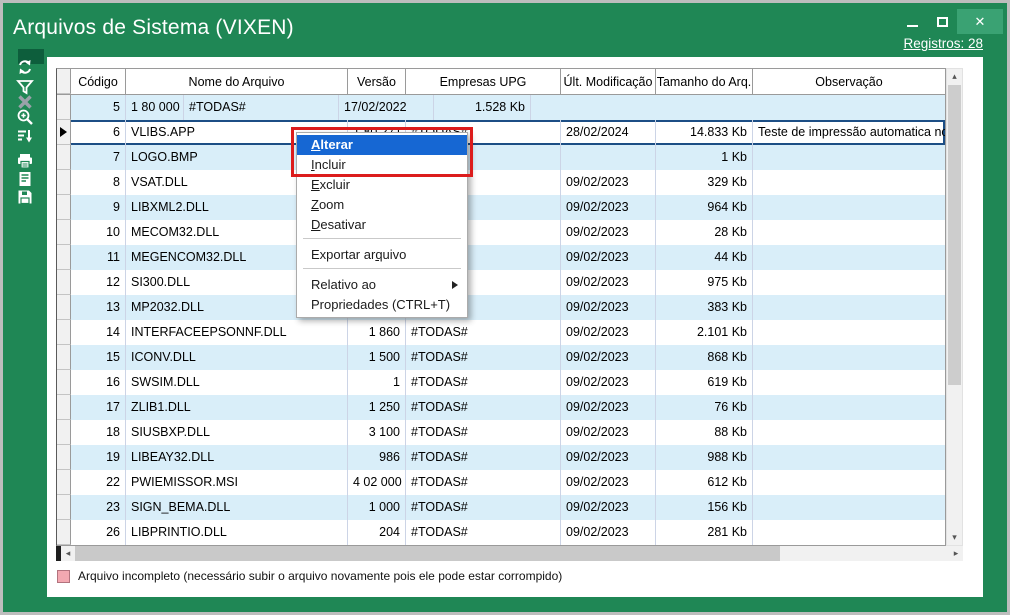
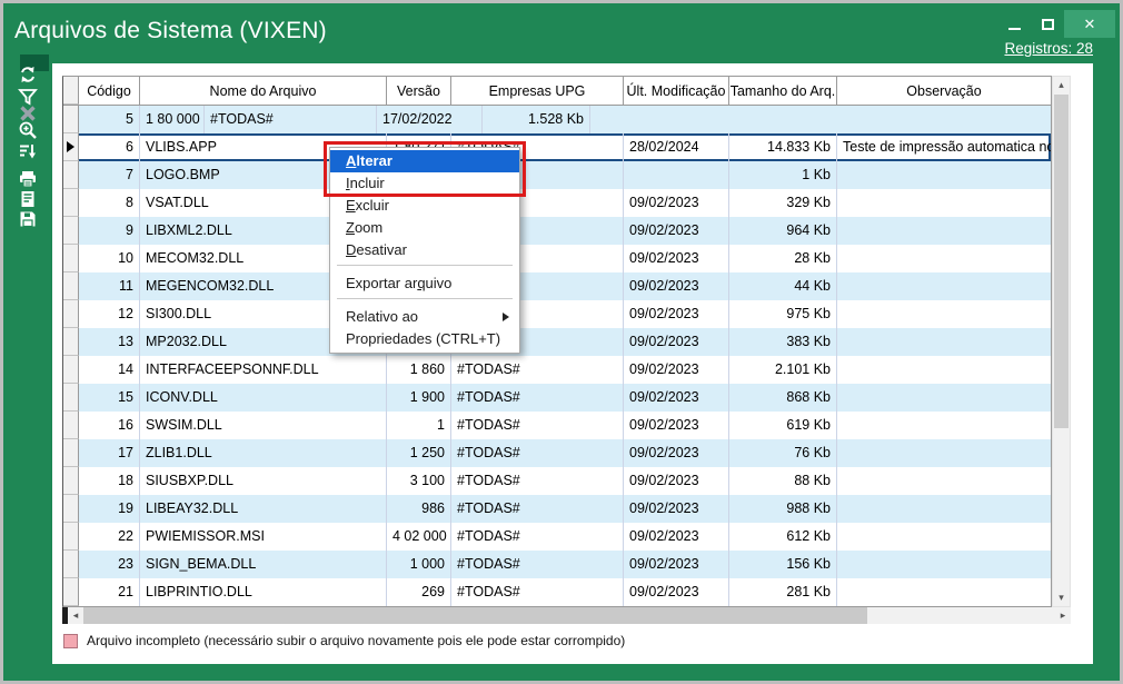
  Arquivos de Sistema (VIXEN)
  Registros: 28
  Código
  Nome do Arquivo
  Versão
  Empresas UPG
  Últ. Modificação
  Tamanho do Arq.
  Observação
  5
  1 80 000
  #TODAS#
  17/02/2022
  1.528 Kb
  6
  VLIBS.APP
  28/02/2024
  14.833 Kb
  Teste de impressão automatica no
  7
  LOGO.BMP
  1 Kb
  8
  VSAT.DLL
  09/02/2023
  329 Kb
  9
  LIBXML2.DLL
  09/02/2023
  964 Kb
  10
  MECOM32.DLL
  09/02/2023
  28 Kb
  11
  MEGENCOM32.DLL
  09/02/2023
  44 Kb
  12
  SI300.DLL
  09/02/2023
  975 Kb
  13
  MP2032.DLL
  09/02/2023
  383 Kb
  14
  INTERFACEEPSONNF.DLL
  1 860
  #TODAS#
  09/02/2023
  2.101 Kb
  15
  ICONV.DLL
- 1 500
+ 1 900
  #TODAS#
  09/02/2023
  868 Kb
  16
  SWSIM.DLL
  1
  #TODAS#
  09/02/2023
  619 Kb
  17
  ZLIB1.DLL
  1 250
  #TODAS#
  09/02/2023
  76 Kb
  18
  SIUSBXP.DLL
  3 100
  #TODAS#
  09/02/2023
  88 Kb
  19
  LIBEAY32.DLL
  986
  #TODAS#
  09/02/2023
  988 Kb
  22
  PWIEMISSOR.MSI
  4 02 000
  #TODAS#
  09/02/2023
  612 Kb
  23
  SIGN_BEMA.DLL
  1 000
  #TODAS#
  09/02/2023
  156 Kb
- 26
+ 21
  LIBPRINTIO.DLL
- 204
+ 269
  #TODAS#
  09/02/2023
  281 Kb
  Arquivo incompleto (necessário subir o arquivo novamente pois ele pode estar corrompido)
  Alterar
  Incluir
  Excluir
  Zoom
  Desativar
  Exportar arquivo
  Relativo ao
  Propriedades (CTRL+T)
